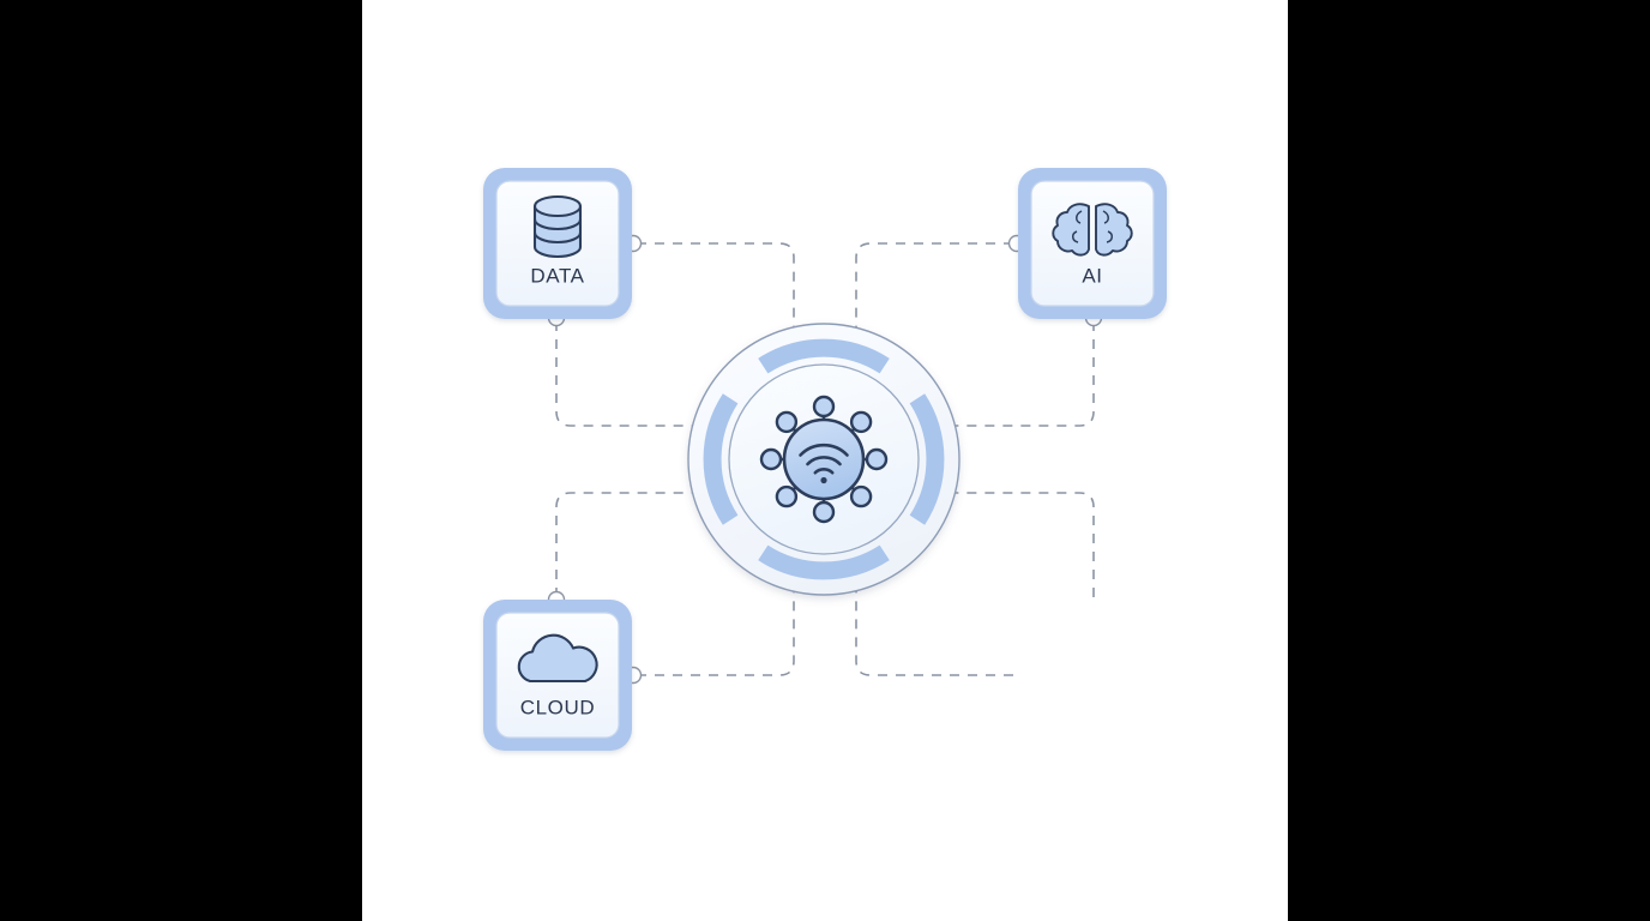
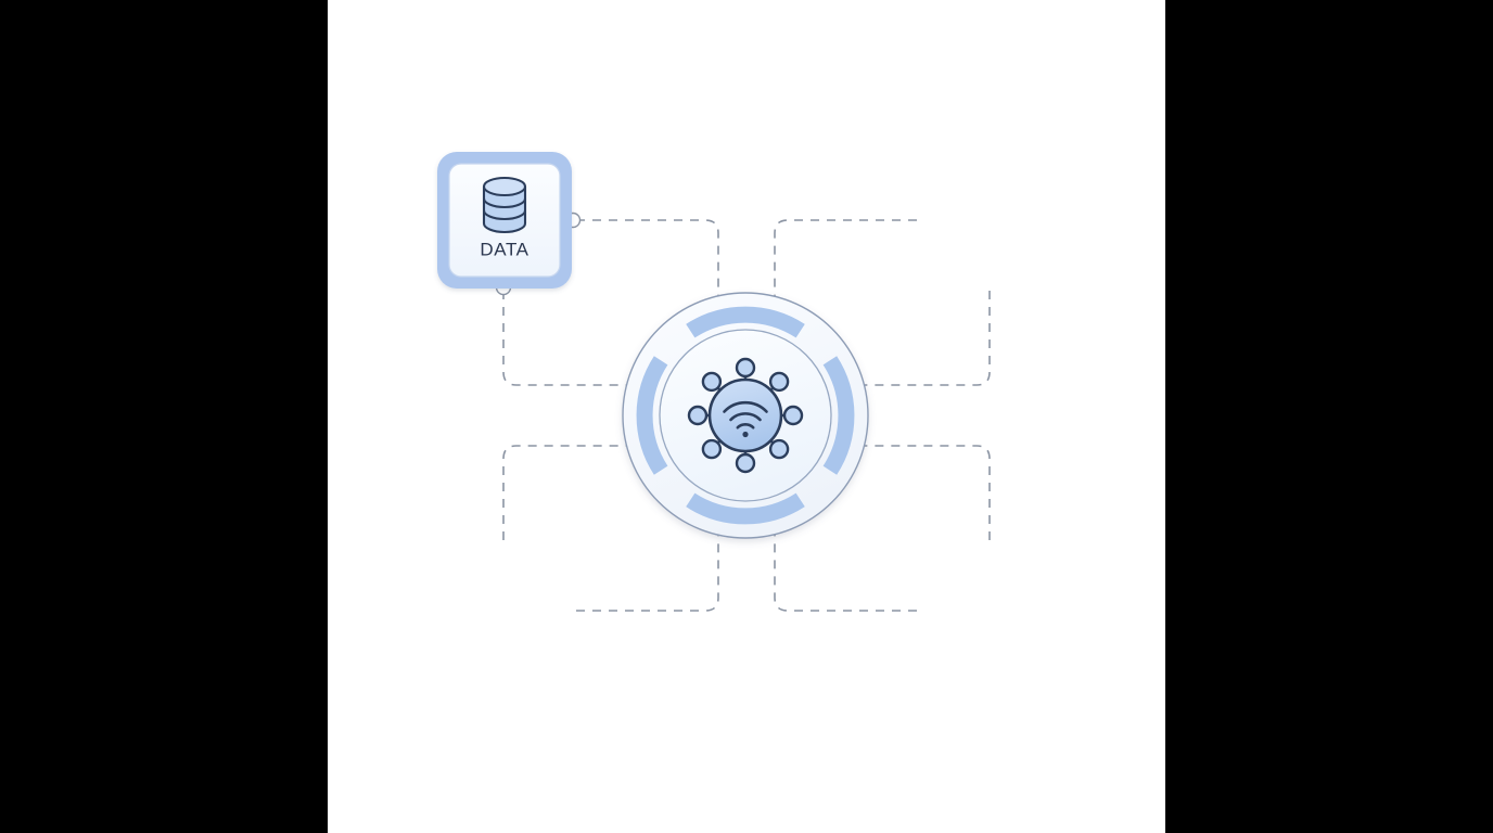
  DATA
- AI
- CLOUD
